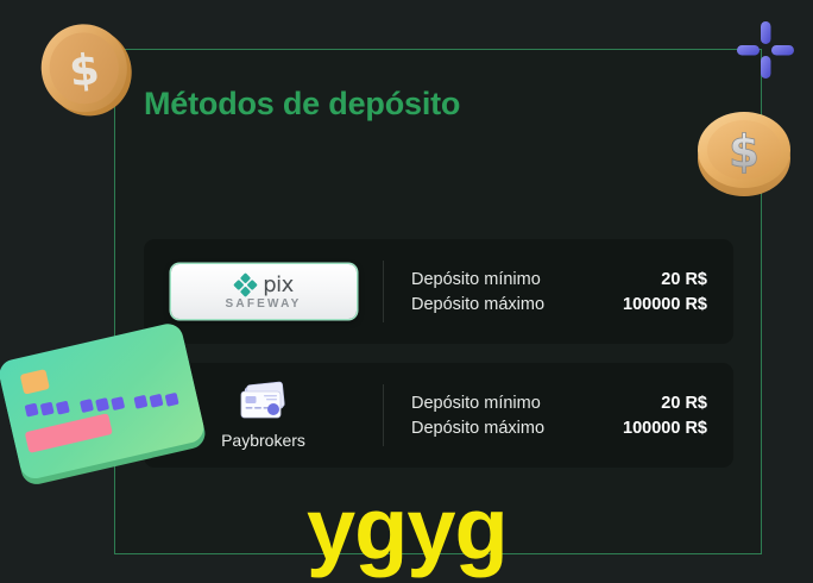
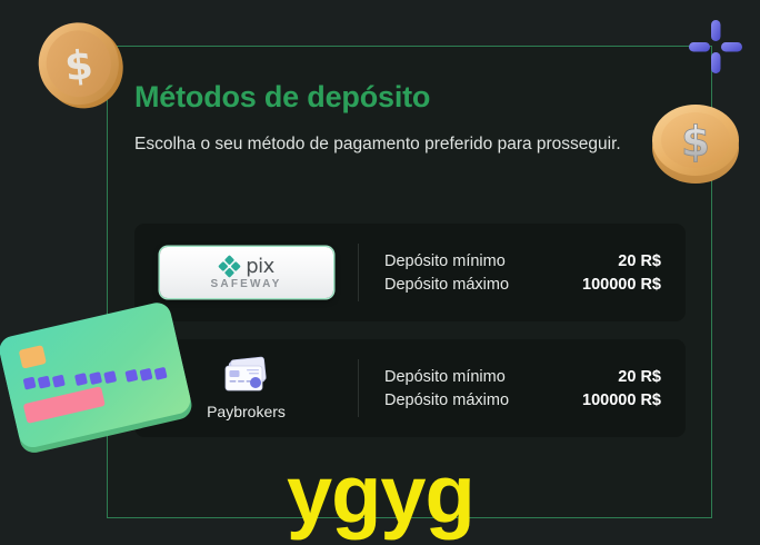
  Métodos de depósito
+ Escolha o seu método de pagamento preferido para prosseguir.
  pix
  SAFEWAY
  Depósito mínimo
  20 R$
  Depósito máximo
  100000 R$
  Paybrokers
  Depósito mínimo
  20 R$
  Depósito máximo
  100000 R$
  $
  ygyg
